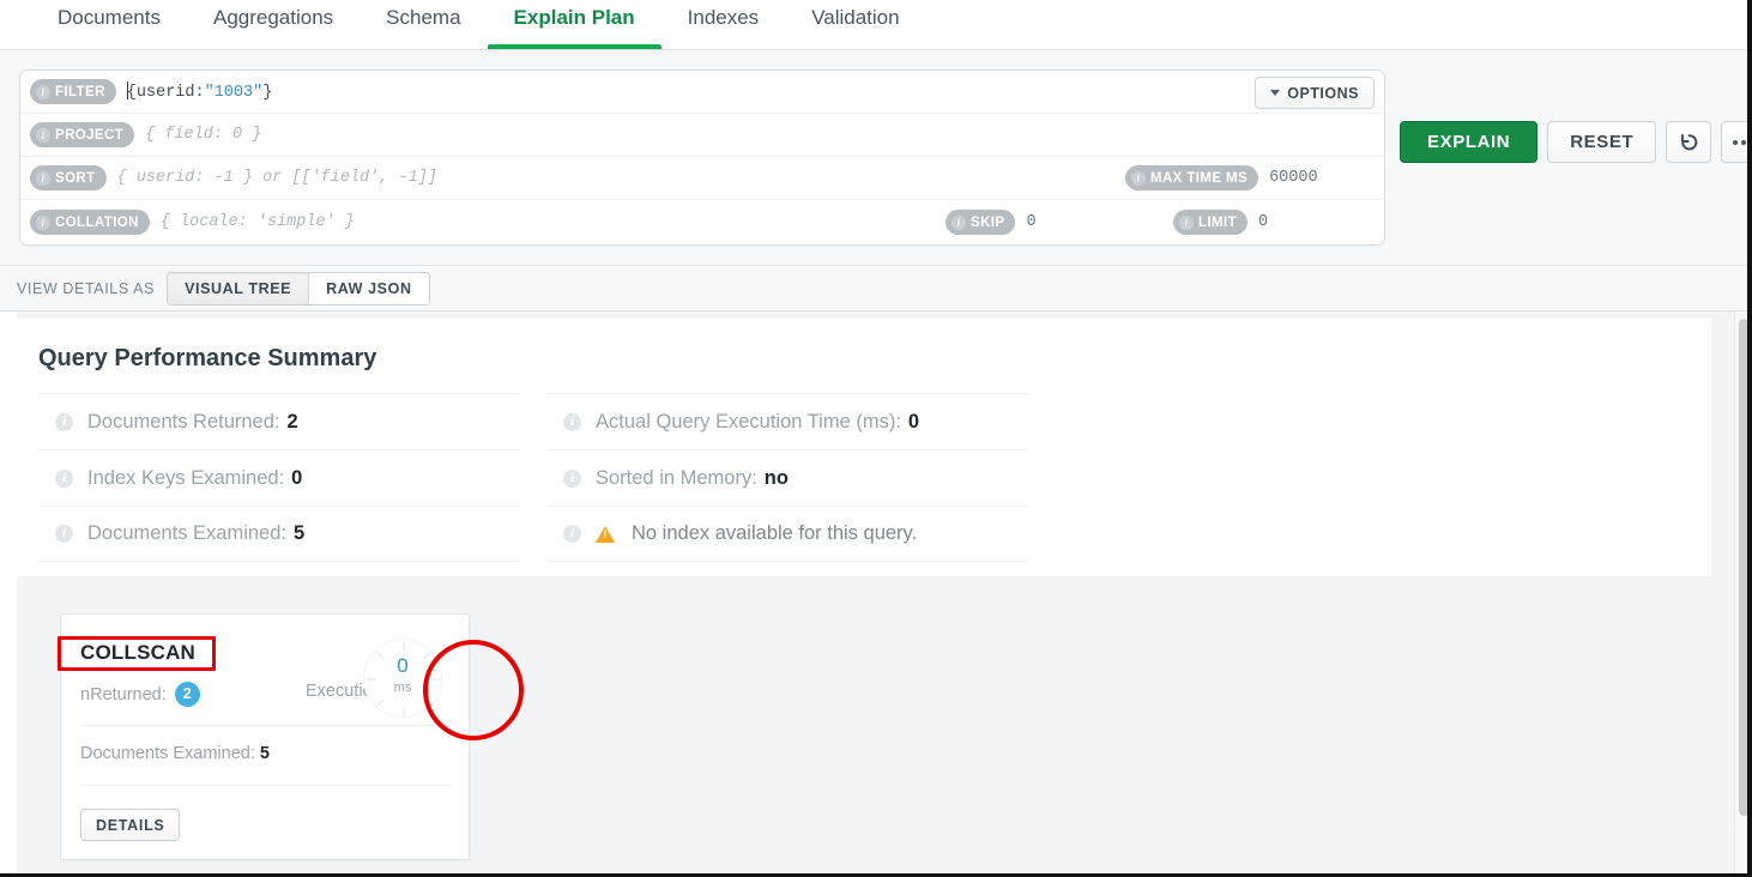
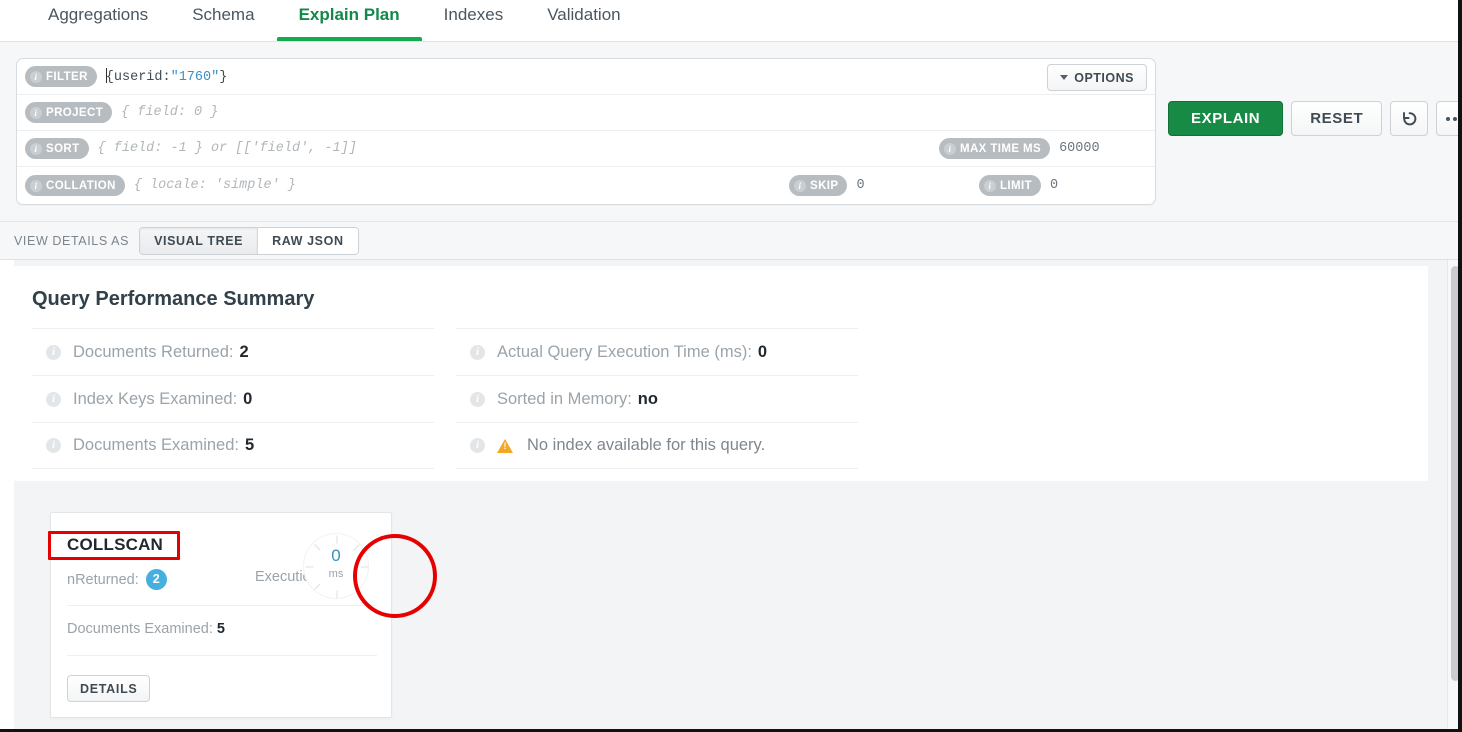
- Documents
  Aggregations
  Schema
  Explain Plan
  Indexes
  Validation
  i
  FILTER
- {userid:"1003"}
+ {userid:"1760"}
  OPTIONS
  i
  PROJECT
  { field: 0 }
  i
  SORT
- { userid: -1 } or [['field', -1]]
+ { field: -1 } or [['field', -1]]
  i
  MAX TIME MS
  60000
  i
  COLLATION
  { locale: 'simple' }
  i
  SKIP
  0
  i
  LIMIT
  0
  EXPLAIN
  RESET
  VIEW DETAILS AS
  VISUAL TREE
  RAW JSON
  Query Performance Summary
  i
  Documents Returned:
  2
  i
  Index Keys Examined:
  0
  i
  Documents Examined:
  5
  i
  Actual Query Execution Time (ms):
  0
  i
  Sorted in Memory:
  no
  i
  No index available for this query.
  COLLSCAN
  nReturned:
  2
  Documents Examined: 5
  DETAILS
  0
  ms
